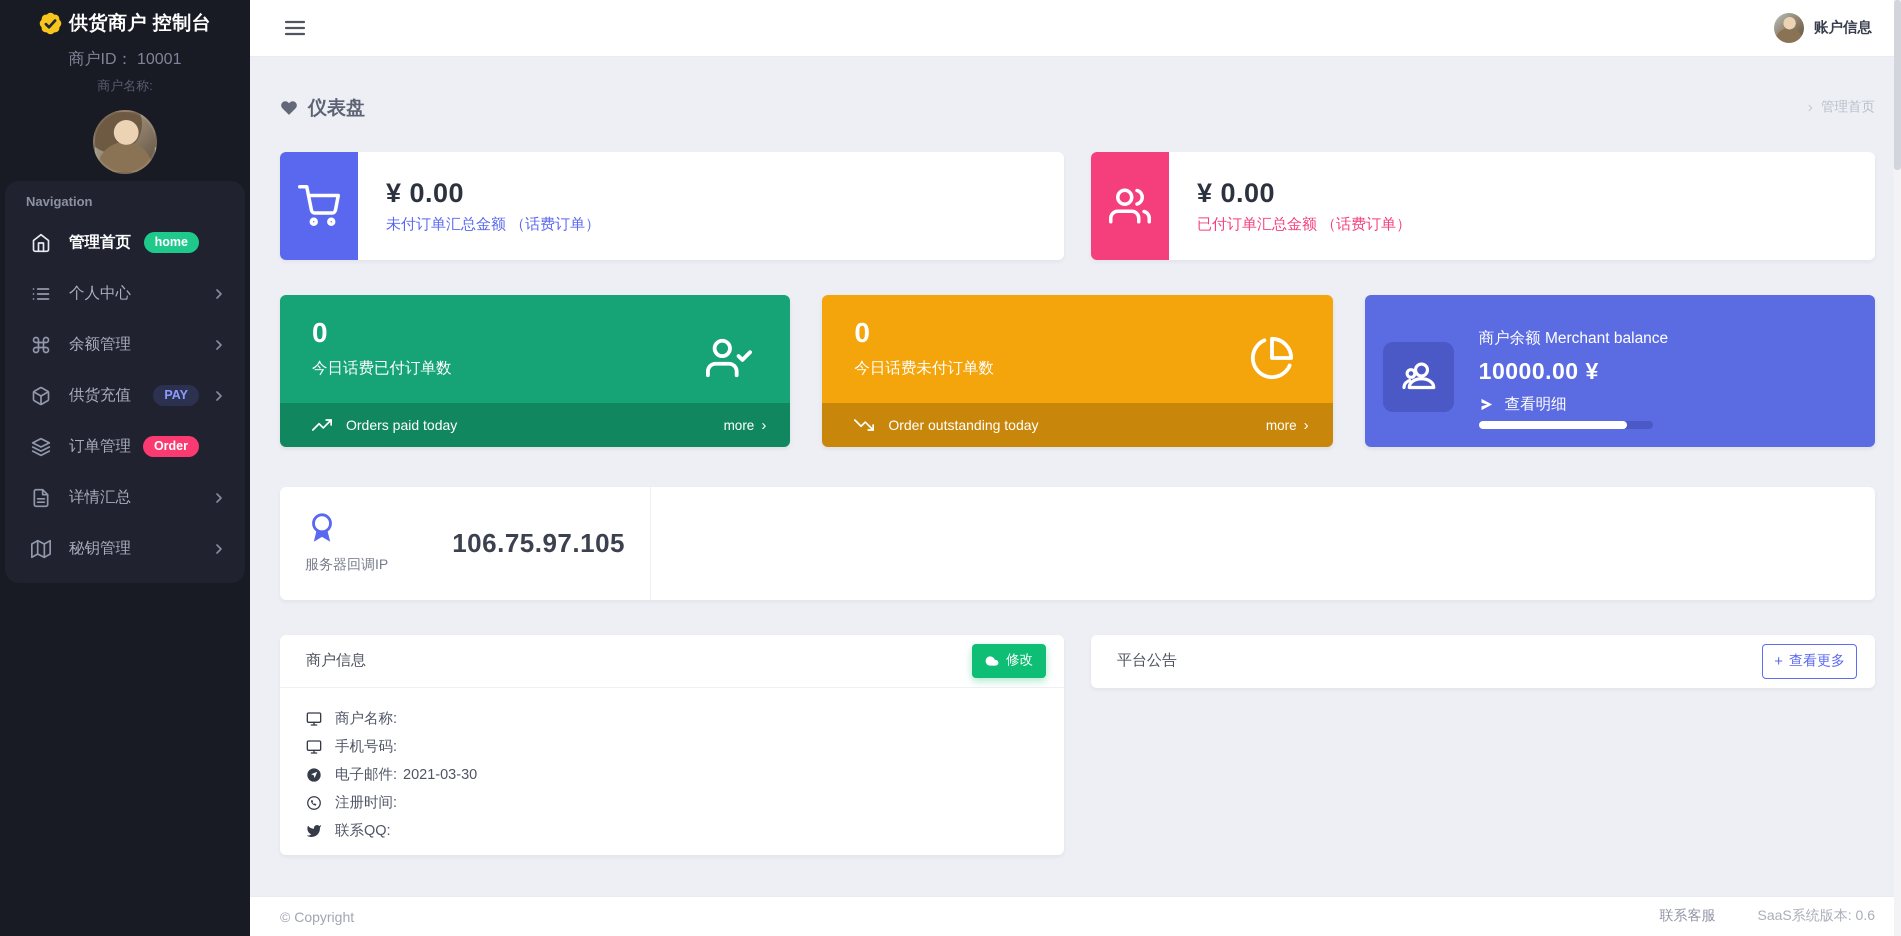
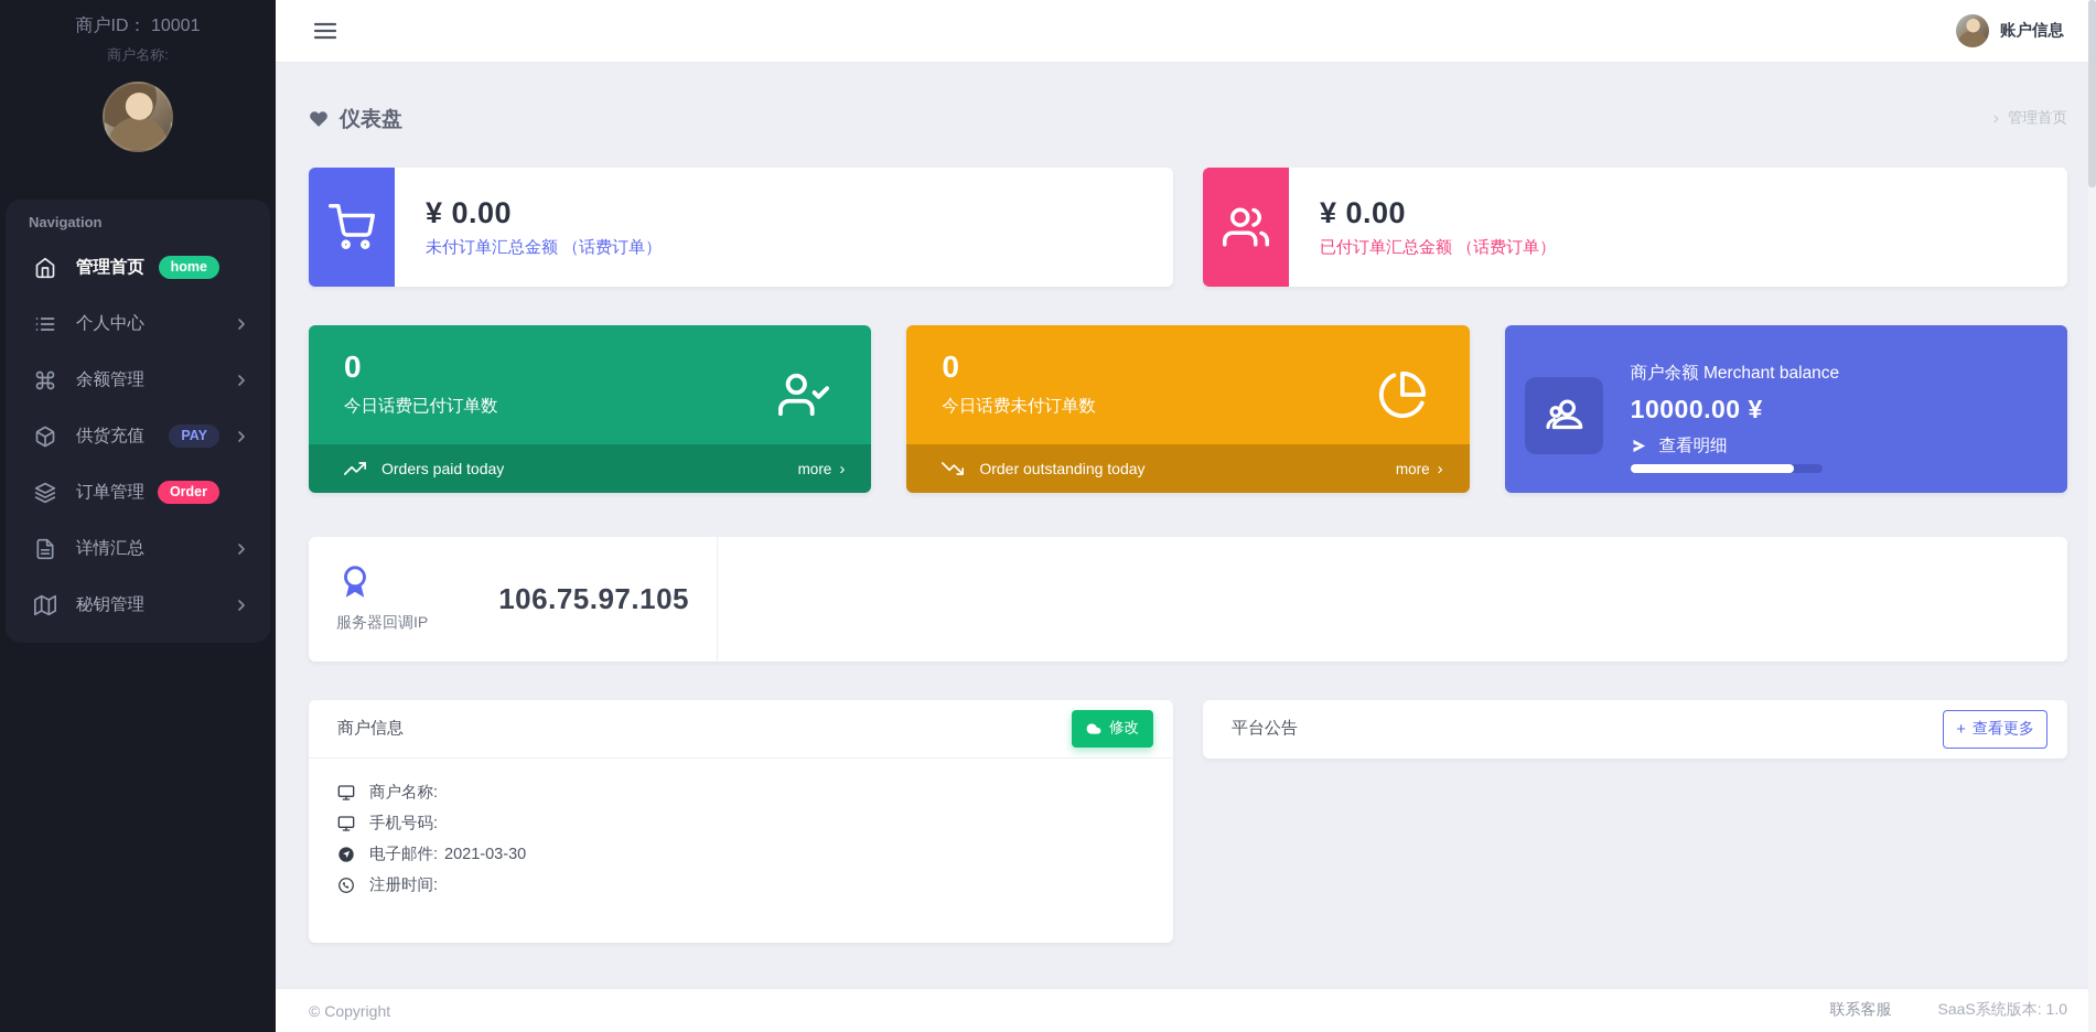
- 供货商户 控制台
  商户ID： 10001
  商户名称:
  Navigation
  管理首页
  home
  个人中心
  余额管理
  供货充值
  PAY
  订单管理
  Order
  详情汇总
  秘钥管理
  账户信息
  仪表盘
  ›
  管理首页
  ¥ 0.00
  未付订单汇总金额 （话费订单）
  ¥ 0.00
  已付订单汇总金额 （话费订单）
  0
  今日话费已付订单数
  Orders paid today
  more
  ›
  0
  今日话费未付订单数
  Order outstanding today
  more
  ›
  商户余额 Merchant balance
  10000.00 ¥
  查看明细
  服务器回调IP
  106.75.97.105
  商户信息
  修改
  商户名称:
  手机号码:
  电子邮件:
  2021-03-30
  注册时间:
- 联系QQ:
  平台公告
  +
  查看更多
  © Copyright
  联系客服
- SaaS系统版本: 0.6
+ SaaS系统版本: 1.0
